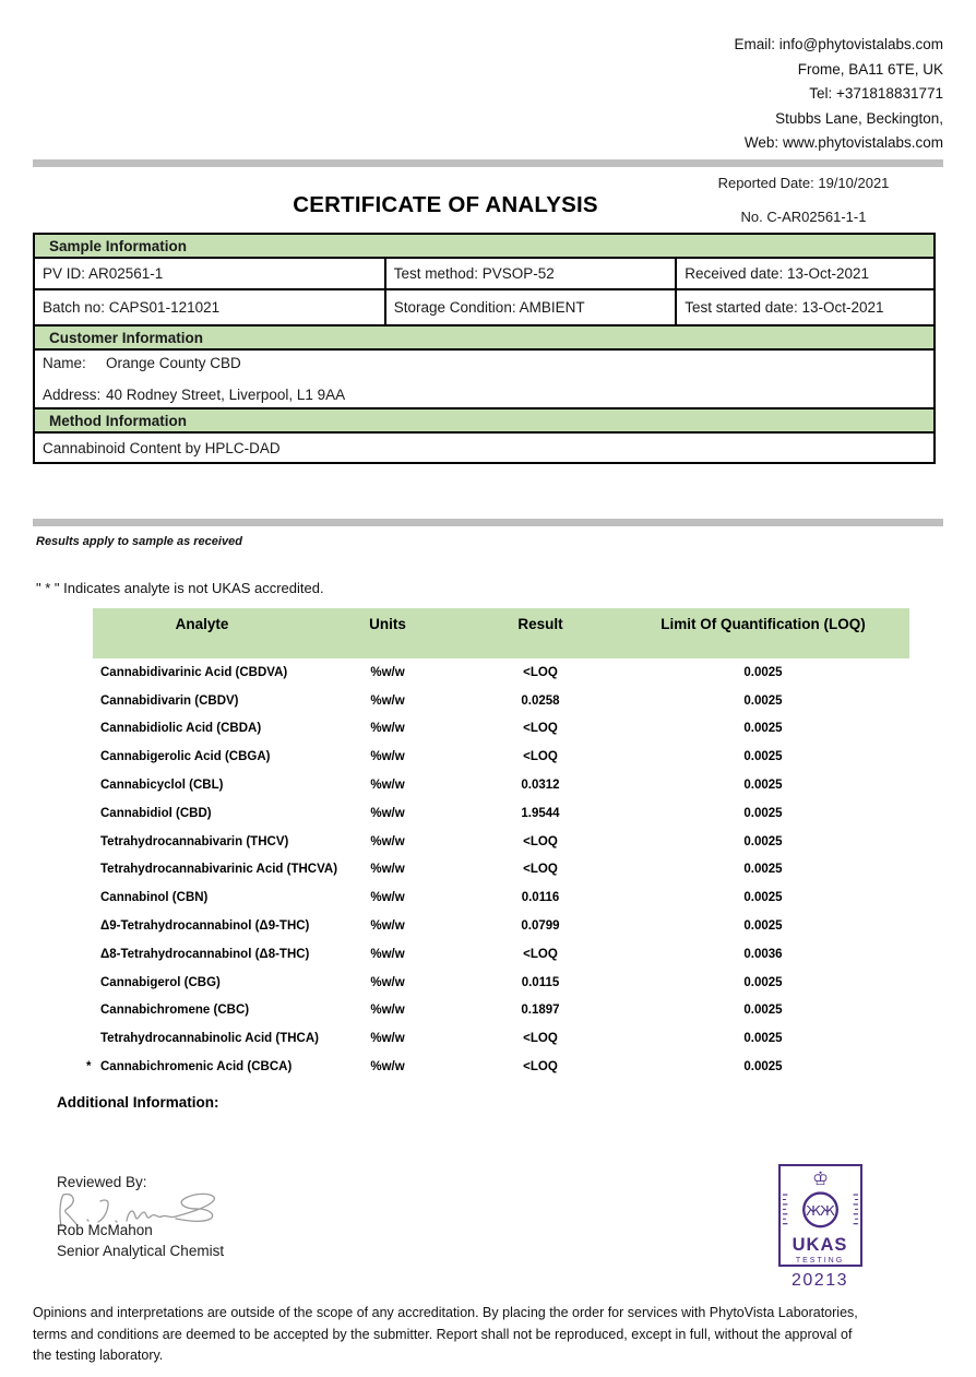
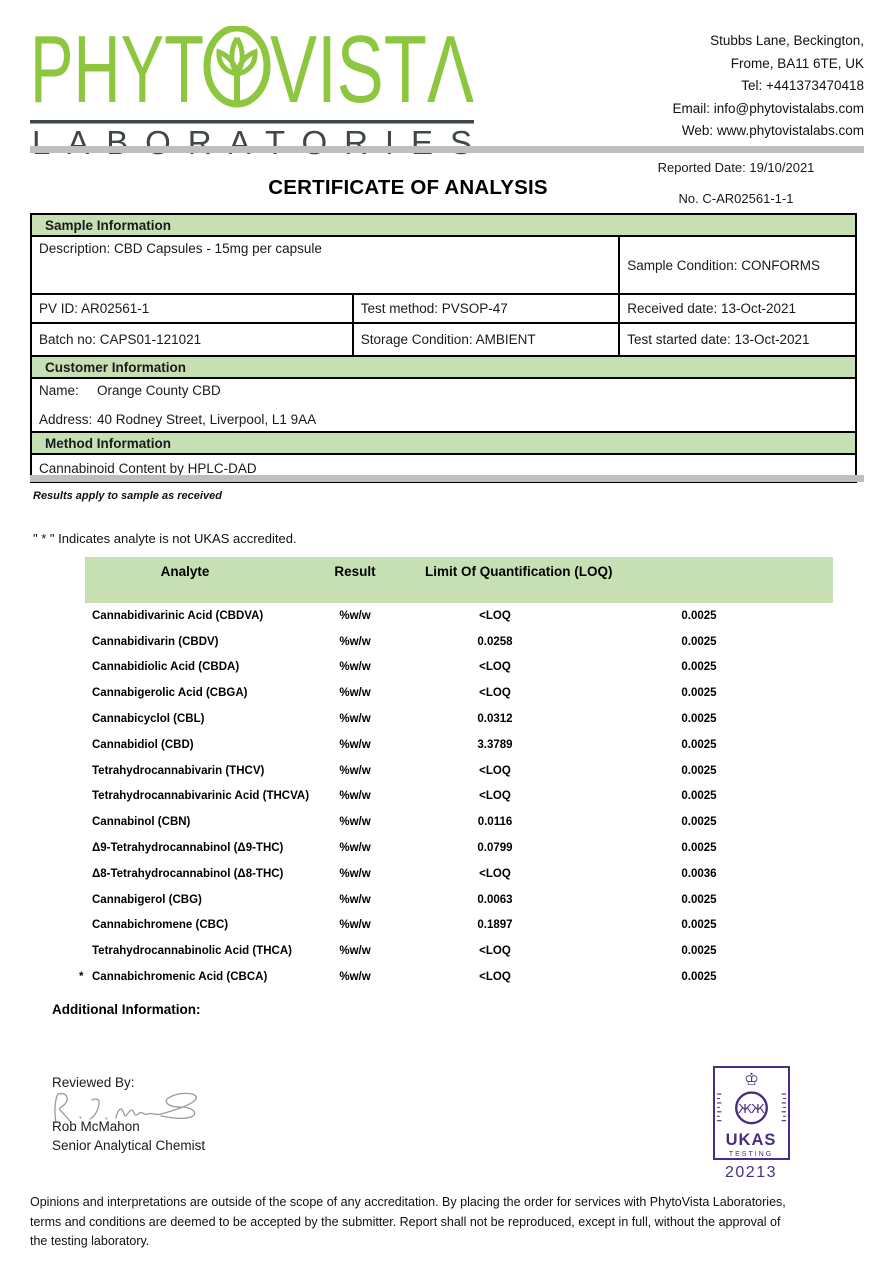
+ PHYT
+ VISTΛ
+ LABORATORIES
- Email: info@phytovistalabs.com
+ Stubbs Lane, Beckington,
  Frome, BA11 6TE, UK
- Tel: +371818831771
+ Tel: +441373470418
- Stubbs Lane, Beckington,
+ Email: info@phytovistalabs.com
  Web: www.phytovistalabs.com
  Reported Date: 19/10/2021
  CERTIFICATE OF ANALYSIS
  No. C-AR02561-1-1
  Sample Information
+ Description: CBD Capsules - 15mg per capsule	Sample Condition: CONFORMS
- PV ID: AR02561-1	Test method: PVSOP-52	Received date: 13-Oct-2021
+ PV ID: AR02561-1	Test method: PVSOP-47	Received date: 13-Oct-2021
  Batch no: CAPS01-121021	Storage Condition: AMBIENT	Test started date: 13-Oct-2021
  Customer Information
  Name: Orange County CBD Address: 40 Rodney Street, Liverpool, L1 9AA
  Method Information
  Cannabinoid Content by HPLC-DAD
  Results apply to sample as received
  " * " Indicates analyte is not UKAS accredited.
  Analyte
- Units
  Result
  Limit Of Quantification (LOQ)
  Cannabidivarinic Acid (CBDVA)
  %w/w
  <LOQ
  0.0025
  Cannabidivarin (CBDV)
  %w/w
  0.0258
  0.0025
  Cannabidiolic Acid (CBDA)
  %w/w
  <LOQ
  0.0025
  Cannabigerolic Acid (CBGA)
  %w/w
  <LOQ
  0.0025
  Cannabicyclol (CBL)
  %w/w
  0.0312
  0.0025
  Cannabidiol (CBD)
  %w/w
- 1.9544
+ 3.3789
  0.0025
  Tetrahydrocannabivarin (THCV)
  %w/w
  <LOQ
  0.0025
  Tetrahydrocannabivarinic Acid (THCVA)
  %w/w
  <LOQ
  0.0025
  Cannabinol (CBN)
  %w/w
  0.0116
  0.0025
  Δ9-Tetrahydrocannabinol (Δ9-THC)
  %w/w
  0.0799
  0.0025
  Δ8-Tetrahydrocannabinol (Δ8-THC)
  %w/w
  <LOQ
  0.0036
  Cannabigerol (CBG)
  %w/w
- 0.0115
+ 0.0063
  0.0025
  Cannabichromene (CBC)
  %w/w
  0.1897
  0.0025
  Tetrahydrocannabinolic Acid (THCA)
  %w/w
  <LOQ
  0.0025
  *
  Cannabichromenic Acid (CBCA)
  %w/w
  <LOQ
  0.0025
  Additional Information:
  Reviewed By:
  Rob McMahon
  Senior Analytical Chemist
  ♔
  Ж
  Ж
  UKAS
  20213
  Opinions and interpretations are outside of the scope of any accreditation. By placing the order for services with PhytoVista Laboratories,
  terms and conditions are deemed to be accepted by the submitter. Report shall not be reproduced, except in full, without the approval of
  the testing laboratory.
